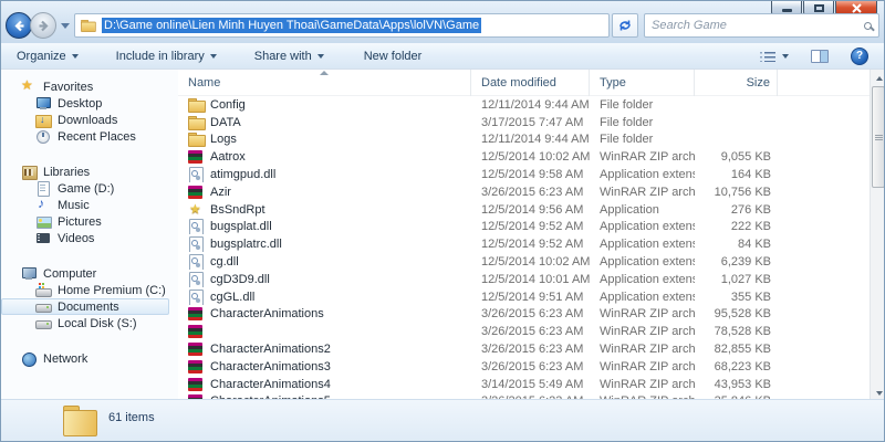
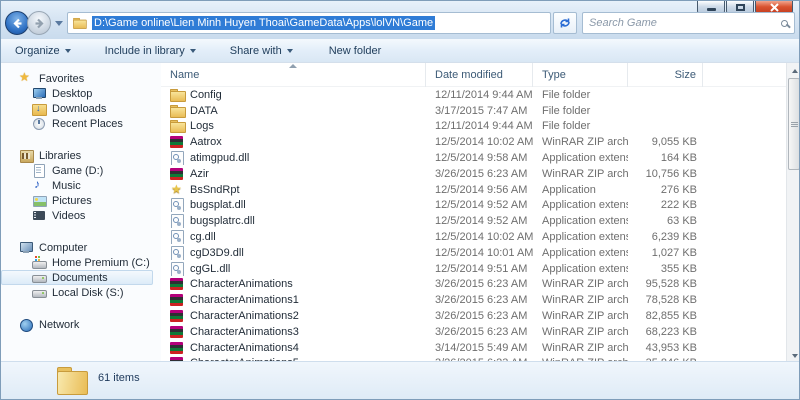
  D:\Game online\Lien Minh Huyen Thoai\GameData\Apps\lolVN\Game
  Search Game
  Organize
  Include in library
  Share with
  New folder
- ?
  Favorites
  Desktop
  Downloads
  Recent Places
  Libraries
  Game (D:)
  Music
  Pictures
  Videos
  Computer
  Home Premium (C:)
  Documents
  Local Disk (S:)
  Network
  Name
  Date modified
  Type
  Size
  Config
  12/11/2014 9:44 AM
  File folder
  DATA
  3/17/2015 7:47 AM
  File folder
  Logs
  12/11/2014 9:44 AM
  File folder
  Aatrox
  12/5/2014 10:02 AM
  WinRAR ZIP arch
  9,055 KB
  atimgpud.dll
  12/5/2014 9:58 AM
  Application exten
  164 KB
  Azir
  3/26/2015 6:23 AM
  WinRAR ZIP arch
  10,756 KB
  BsSndRpt
  12/5/2014 9:56 AM
  Application
  276 KB
  bugsplat.dll
  12/5/2014 9:52 AM
  Application exten
  222 KB
  bugsplatrc.dll
  12/5/2014 9:52 AM
  Application exten
- 84 KB
+ 63 KB
  cg.dll
  12/5/2014 10:02 AM
  Application exten
  6,239 KB
  cgD3D9.dll
  12/5/2014 10:01 AM
  Application exten
  1,027 KB
  cgGL.dll
  12/5/2014 9:51 AM
  Application exten
  355 KB
  CharacterAnimations
  3/26/2015 6:23 AM
  WinRAR ZIP arch
  95,528 KB
+ CharacterAnimations1
  3/26/2015 6:23 AM
  WinRAR ZIP arch
  78,528 KB
  CharacterAnimations2
  3/26/2015 6:23 AM
  WinRAR ZIP arch
  82,855 KB
  CharacterAnimations3
  3/26/2015 6:23 AM
  WinRAR ZIP arch
  68,223 KB
  CharacterAnimations4
  3/14/2015 5:49 AM
  WinRAR ZIP arch
  43,953 KB
  61 items
